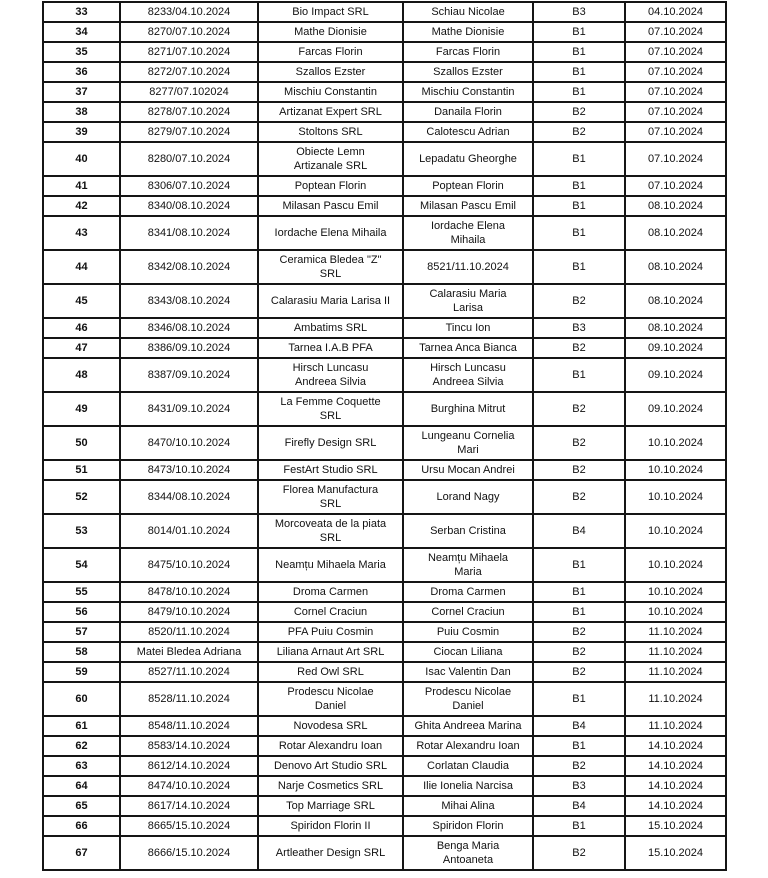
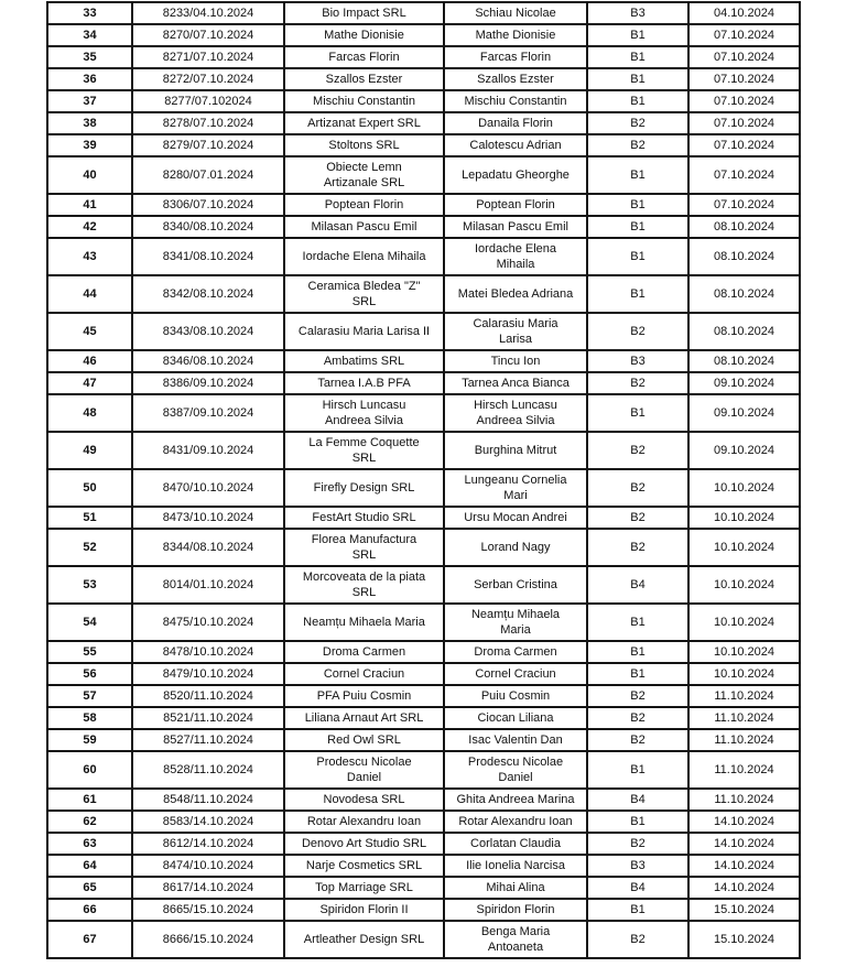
  33	8233/04.10.2024	Bio Impact SRL	Schiau Nicolae	B3	04.10.2024
  34	8270/07.10.2024	Mathe Dionisie	Mathe Dionisie	B1	07.10.2024
  35	8271/07.10.2024	Farcas Florin	Farcas Florin	B1	07.10.2024
  36	8272/07.10.2024	Szallos Ezster	Szallos Ezster	B1	07.10.2024
  37	8277/07.102024	Mischiu Constantin	Mischiu Constantin	B1	07.10.2024
  38	8278/07.10.2024	Artizanat Expert SRL	Danaila Florin	B2	07.10.2024
  39	8279/07.10.2024	Stoltons SRL	Calotescu Adrian	B2	07.10.2024
- 40	8280/07.10.2024	Obiecte Lemn Artizanale SRL	Lepadatu Gheorghe	B1	07.10.2024
+ 40	8280/07.01.2024	Obiecte Lemn Artizanale SRL	Lepadatu Gheorghe	B1	07.10.2024
  41	8306/07.10.2024	Poptean Florin	Poptean Florin	B1	07.10.2024
  42	8340/08.10.2024	Milasan Pascu Emil	Milasan Pascu Emil	B1	08.10.2024
  43	8341/08.10.2024	Iordache Elena Mihaila	Iordache Elena Mihaila	B1	08.10.2024
- 44	8342/08.10.2024	Ceramica Bledea "Z" SRL	8521/11.10.2024	B1	08.10.2024
+ 44	8342/08.10.2024	Ceramica Bledea "Z" SRL	Matei Bledea Adriana	B1	08.10.2024
  45	8343/08.10.2024	Calarasiu Maria Larisa II	Calarasiu Maria Larisa	B2	08.10.2024
  46	8346/08.10.2024	Ambatims SRL	Tincu Ion	B3	08.10.2024
  47	8386/09.10.2024	Tarnea I.A.B PFA	Tarnea Anca Bianca	B2	09.10.2024
  48	8387/09.10.2024	Hirsch Luncasu Andreea Silvia	Hirsch Luncasu Andreea Silvia	B1	09.10.2024
  49	8431/09.10.2024	La Femme Coquette SRL	Burghina Mitrut	B2	09.10.2024
  50	8470/10.10.2024	Firefly Design SRL	Lungeanu Cornelia Mari	B2	10.10.2024
  51	8473/10.10.2024	FestArt Studio SRL	Ursu Mocan Andrei	B2	10.10.2024
  52	8344/08.10.2024	Florea Manufactura SRL	Lorand Nagy	B2	10.10.2024
  53	8014/01.10.2024	Morcoveata de la piata SRL	Serban Cristina	B4	10.10.2024
  54	8475/10.10.2024	Neamțu Mihaela Maria	Neamțu Mihaela Maria	B1	10.10.2024
  55	8478/10.10.2024	Droma Carmen	Droma Carmen	B1	10.10.2024
  56	8479/10.10.2024	Cornel Craciun	Cornel Craciun	B1	10.10.2024
  57	8520/11.10.2024	PFA Puiu Cosmin	Puiu Cosmin	B2	11.10.2024
- 58	Matei Bledea Adriana	Liliana Arnaut Art SRL	Ciocan Liliana	B2	11.10.2024
+ 58	8521/11.10.2024	Liliana Arnaut Art SRL	Ciocan Liliana	B2	11.10.2024
  59	8527/11.10.2024	Red Owl SRL	Isac Valentin Dan	B2	11.10.2024
  60	8528/11.10.2024	Prodescu Nicolae Daniel	Prodescu Nicolae Daniel	B1	11.10.2024
  61	8548/11.10.2024	Novodesa SRL	Ghita Andreea Marina	B4	11.10.2024
  62	8583/14.10.2024	Rotar Alexandru Ioan	Rotar Alexandru Ioan	B1	14.10.2024
  63	8612/14.10.2024	Denovo Art Studio SRL	Corlatan Claudia	B2	14.10.2024
  64	8474/10.10.2024	Narje Cosmetics SRL	Ilie Ionelia Narcisa	B3	14.10.2024
  65	8617/14.10.2024	Top Marriage SRL	Mihai Alina	B4	14.10.2024
  66	8665/15.10.2024	Spiridon Florin II	Spiridon Florin	B1	15.10.2024
  67	8666/15.10.2024	Artleather Design SRL	Benga Maria Antoaneta	B2	15.10.2024
